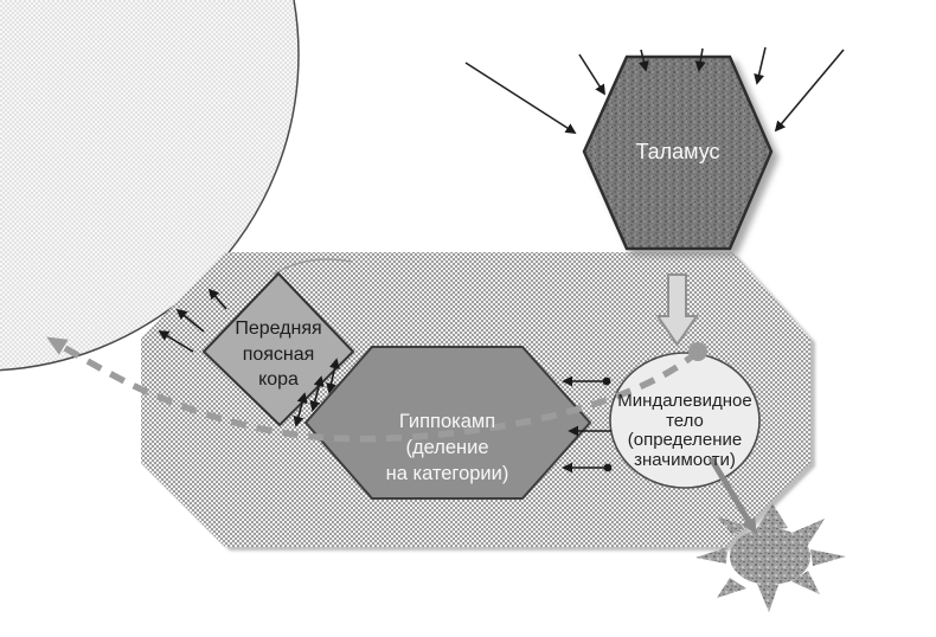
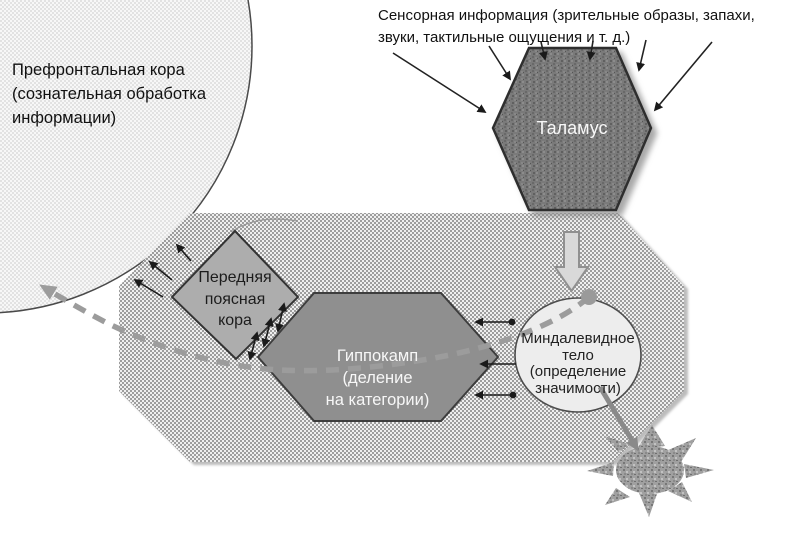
+ Сенсорная информация (зрительные образы, запахи,
+ звуки, тактильные ощущения и т. д.)
+ Префронтальная кора
+ (сознательная обработка
+ информации)
  Таламус
  Передняя
  поясная
  кора
  Гиппокамп
  (деление
  на категории)
  Миндалевидное
  тело
  (определение
  значимости)
